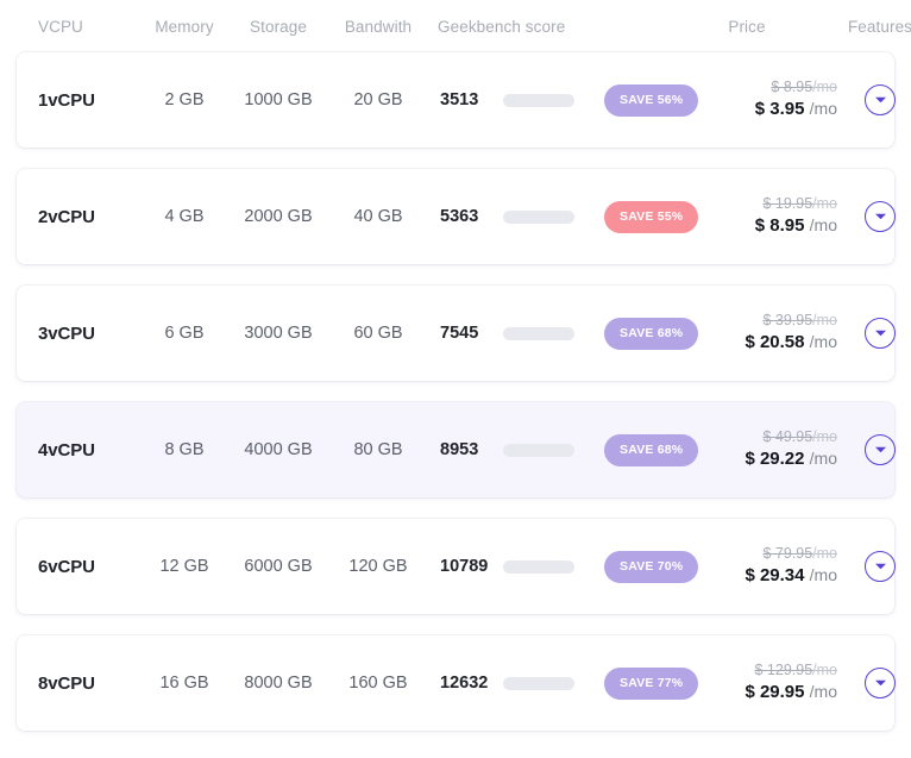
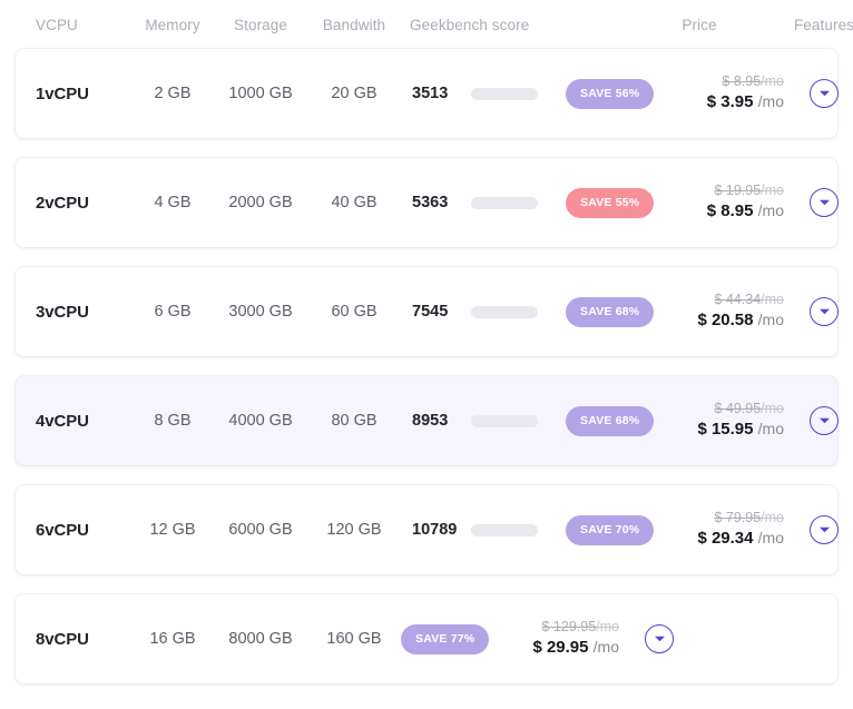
  VCPU
  Memory
  Storage
  Bandwith
  Geekbench score
  Price
  Features
  1vCPU
  2 GB
  1000 GB
  20 GB
  3513
  SAVE 56%
  $ 8.95/mo
  $ 3.95 /mo
  2vCPU
  4 GB
  2000 GB
  40 GB
  5363
  SAVE 55%
  $ 19.95/mo
  $ 8.95 /mo
  3vCPU
  6 GB
  3000 GB
  60 GB
  7545
  SAVE 68%
- $ 39.95/mo
+ $ 44.34/mo
  $ 20.58 /mo
  4vCPU
  8 GB
  4000 GB
  80 GB
  8953
  SAVE 68%
  $ 49.95/mo
- $ 29.22 /mo
+ $ 15.95 /mo
  6vCPU
  12 GB
  6000 GB
  120 GB
  10789
  SAVE 70%
  $ 79.95/mo
  $ 29.34 /mo
  8vCPU
  16 GB
  8000 GB
  160 GB
- 12632
  SAVE 77%
  $ 129.95/mo
  $ 29.95 /mo
